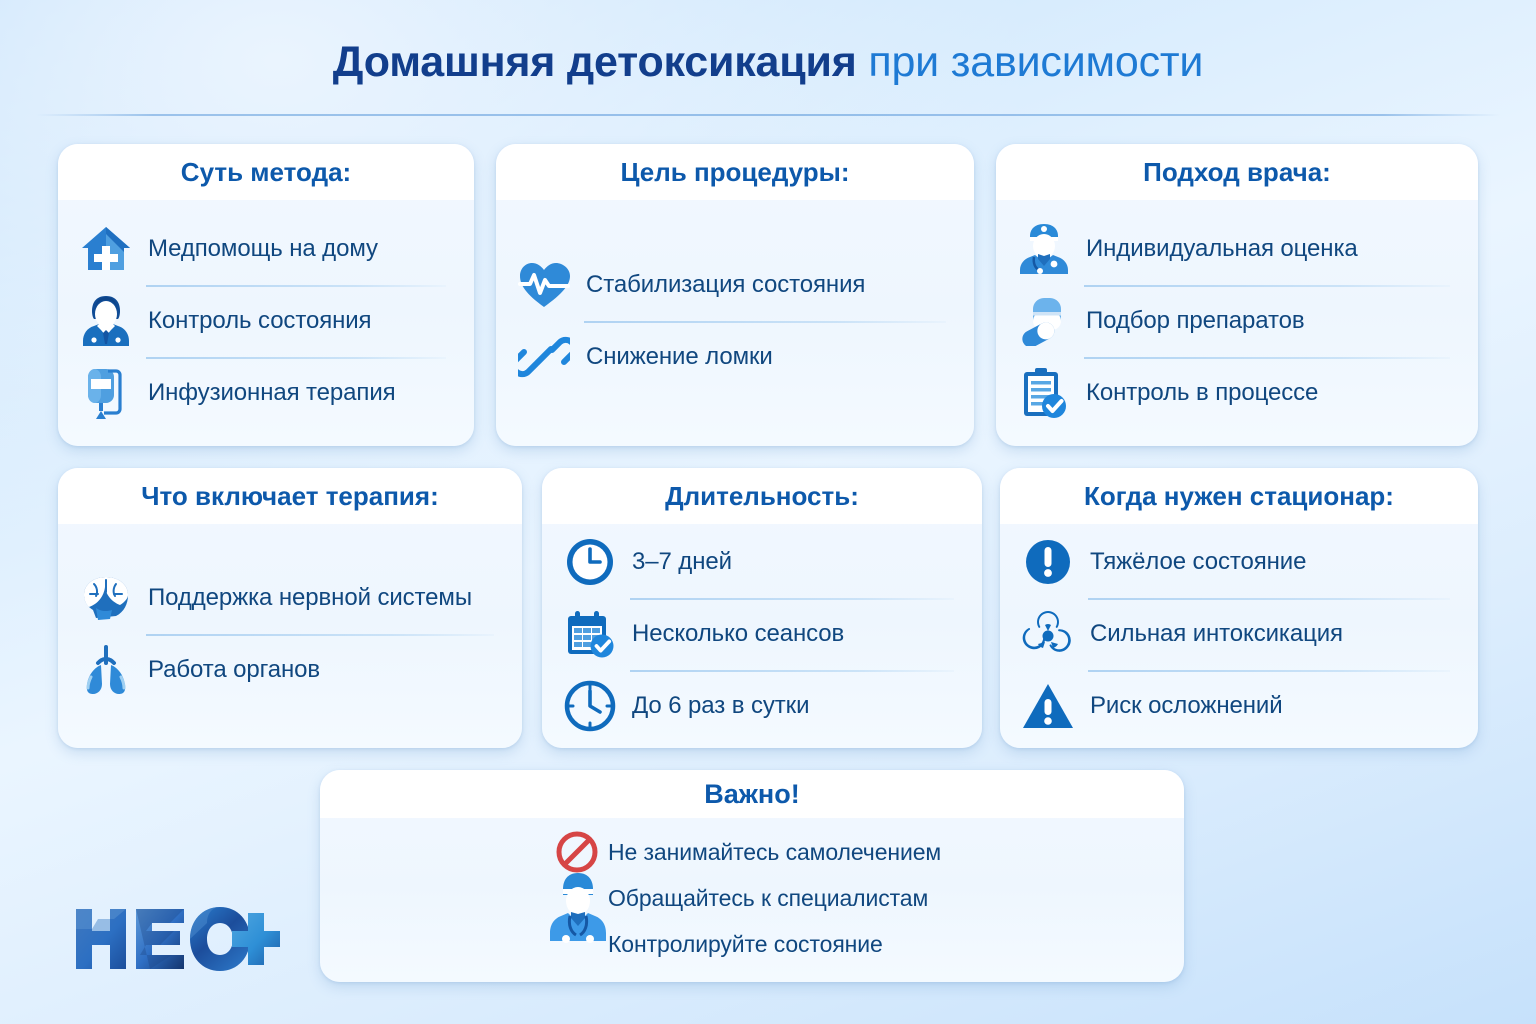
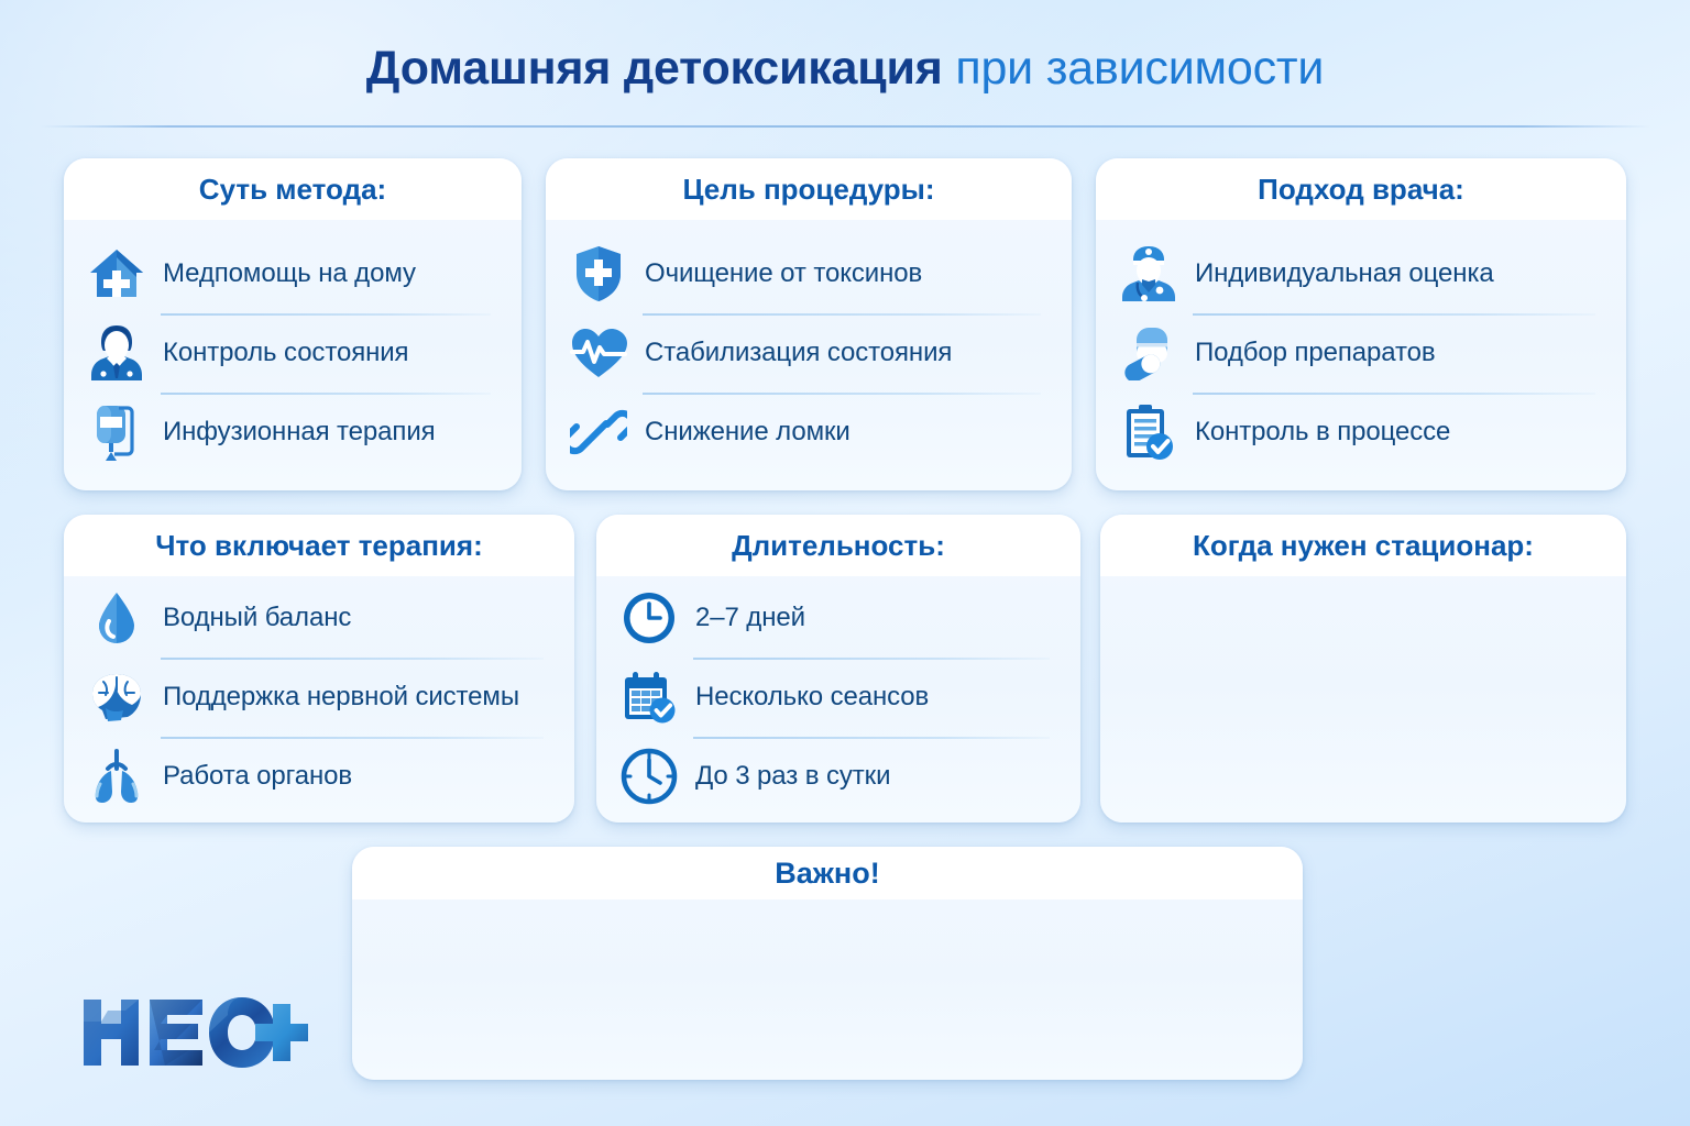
  Домашняя детоксикация при зависимости
  Суть метода:
  Медпомощь на дому
  Контроль состояния
  Инфузионная терапия
  Цель процедуры:
+ Очищение от токсинов
  Стабилизация состояния
  Снижение ломки
  Подход врача:
  Индивидуальная оценка
  Подбор препаратов
  Контроль в процессе
  Что включает терапия:
+ Водный баланс
  Поддержка нервной системы
  Работа органов
  Длительность:
- 3–7 дней
+ 2–7 дней
  Несколько сеансов
- До 6 раз в сутки
+ До 3 раз в сутки
  Когда нужен стационар:
- Тяжёлое состояние
- Сильная интоксикация
- Риск осложнений
  Важно!
- Не занимайтесь самолечением
- Обращайтесь к специалистам
- Контролируйте состояние
